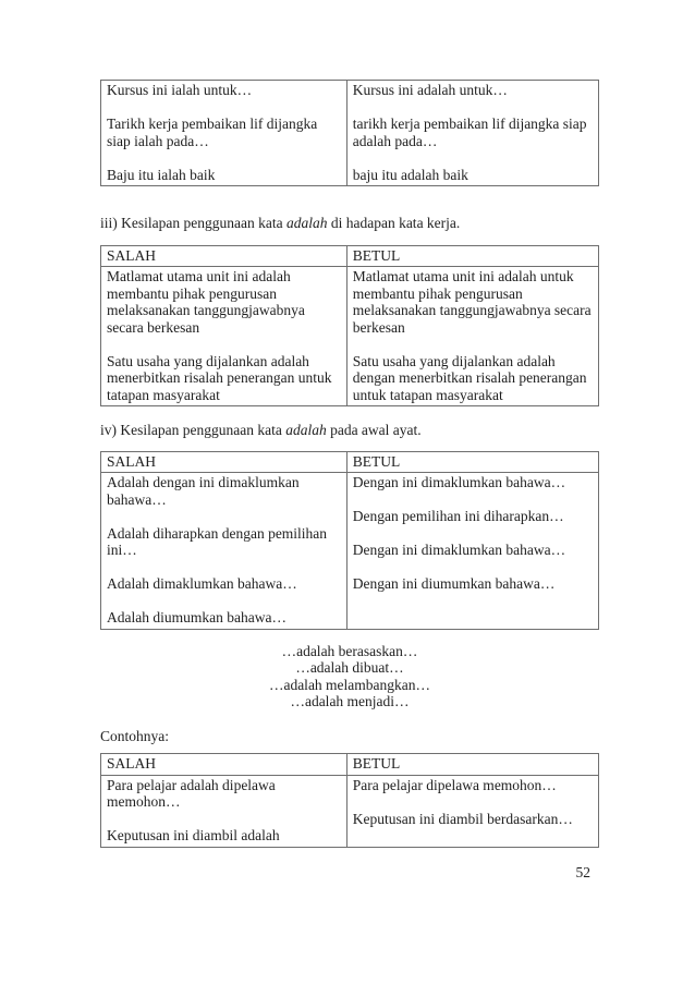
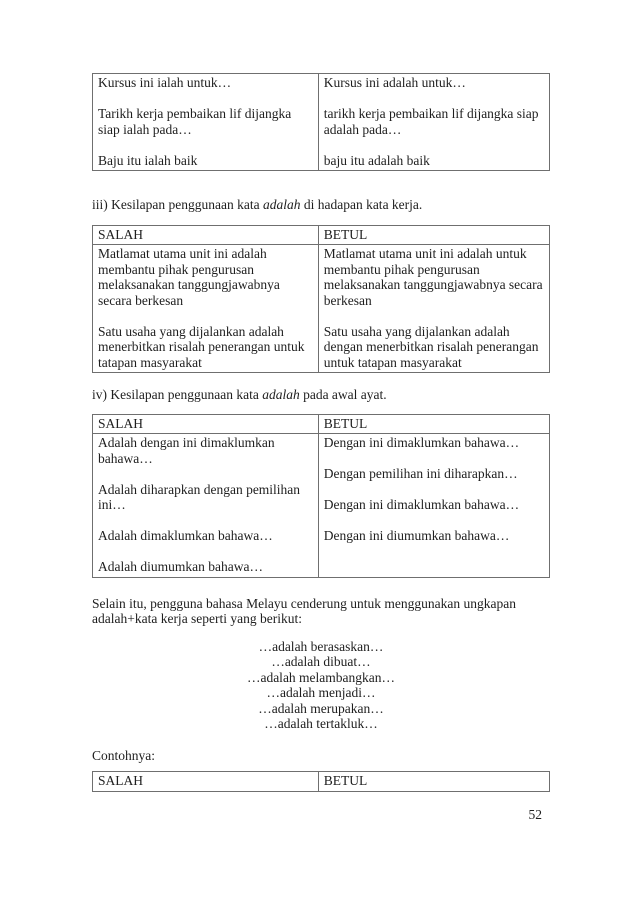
  Kursus ini ialah untuk… Tarikh kerja pembaikan lif dijangka siap ialah pada… Baju itu ialah baik	Kursus ini adalah untuk… tarikh kerja pembaikan lif dijangka siap adalah pada… baju itu adalah baik
  iii) Kesilapan penggunaan kata adalah di hadapan kata kerja.
  SALAH	BETUL
  Matlamat utama unit ini adalah membantu pihak pengurusan melaksanakan tanggungjawabnya secara berkesan Satu usaha yang dijalankan adalah menerbitkan risalah penerangan untuk tatapan masyarakat	Matlamat utama unit ini adalah untuk membantu pihak pengurusan melaksanakan tanggungjawabnya secara berkesan Satu usaha yang dijalankan adalah dengan menerbitkan risalah penerangan untuk tatapan masyarakat
  iv) Kesilapan penggunaan kata adalah pada awal ayat.
  SALAH	BETUL
  Adalah dengan ini dimaklumkan bahawa… Adalah diharapkan dengan pemilihan ini… Adalah dimaklumkan bahawa… Adalah diumumkan bahawa…	Dengan ini dimaklumkan bahawa… Dengan pemilihan ini diharapkan… Dengan ini dimaklumkan bahawa… Dengan ini diumumkan bahawa…
+ Selain itu, pengguna bahasa Melayu cenderung untuk menggunakan ungkapan adalah+kata kerja seperti yang berikut:
  …adalah berasaskan…
  …adalah dibuat…
  …adalah melambangkan…
  …adalah menjadi…
+ …adalah merupakan…
+ …adalah tertakluk…
  Contohnya:
  SALAH	BETUL
- Para pelajar adalah dipelawa memohon… Keputusan ini diambil adalah	Para pelajar dipelawa memohon… Keputusan ini diambil berdasarkan…
  52
